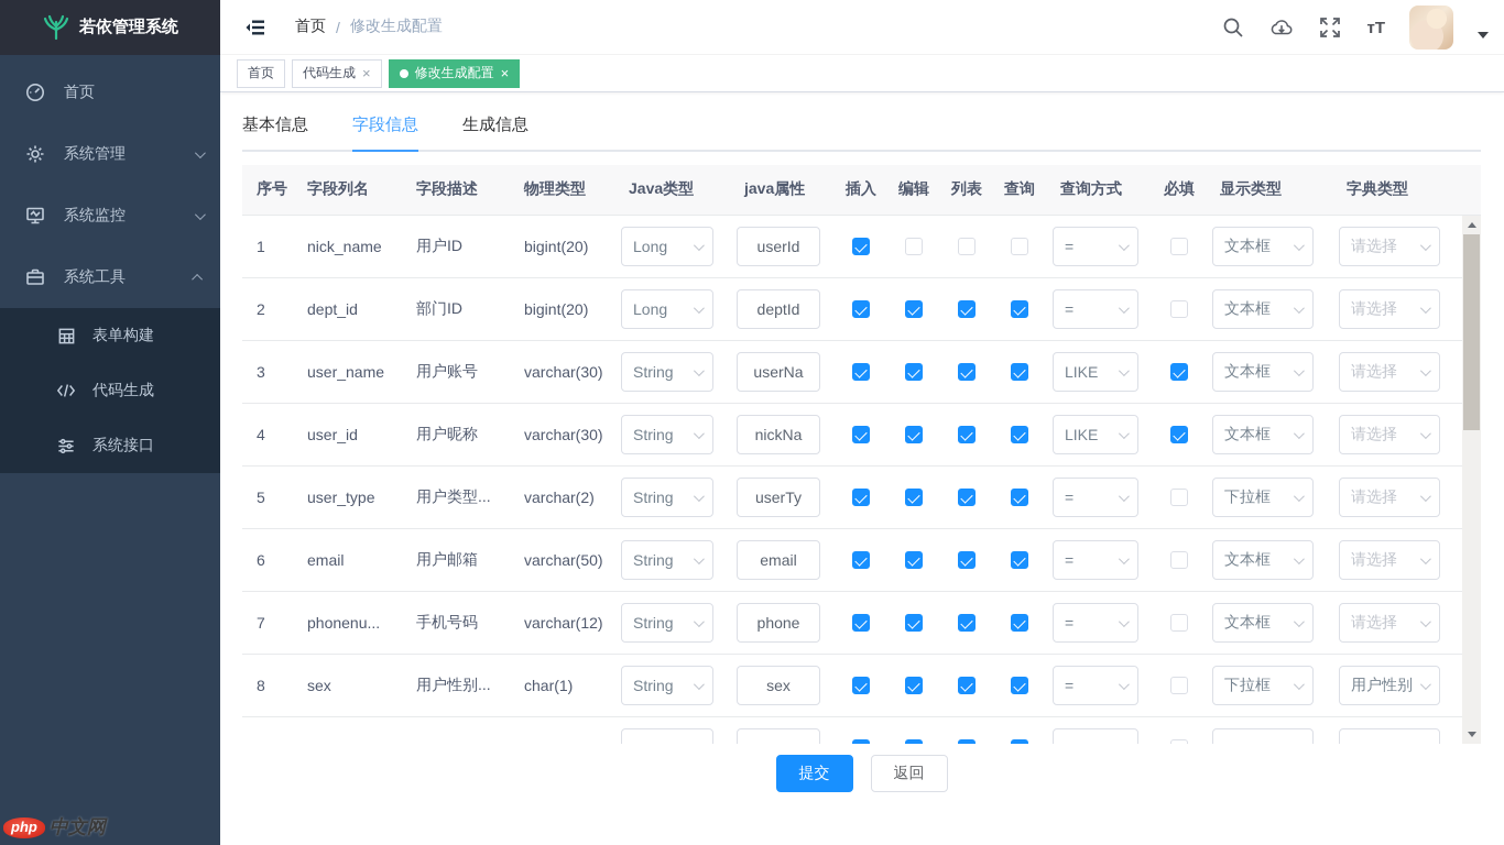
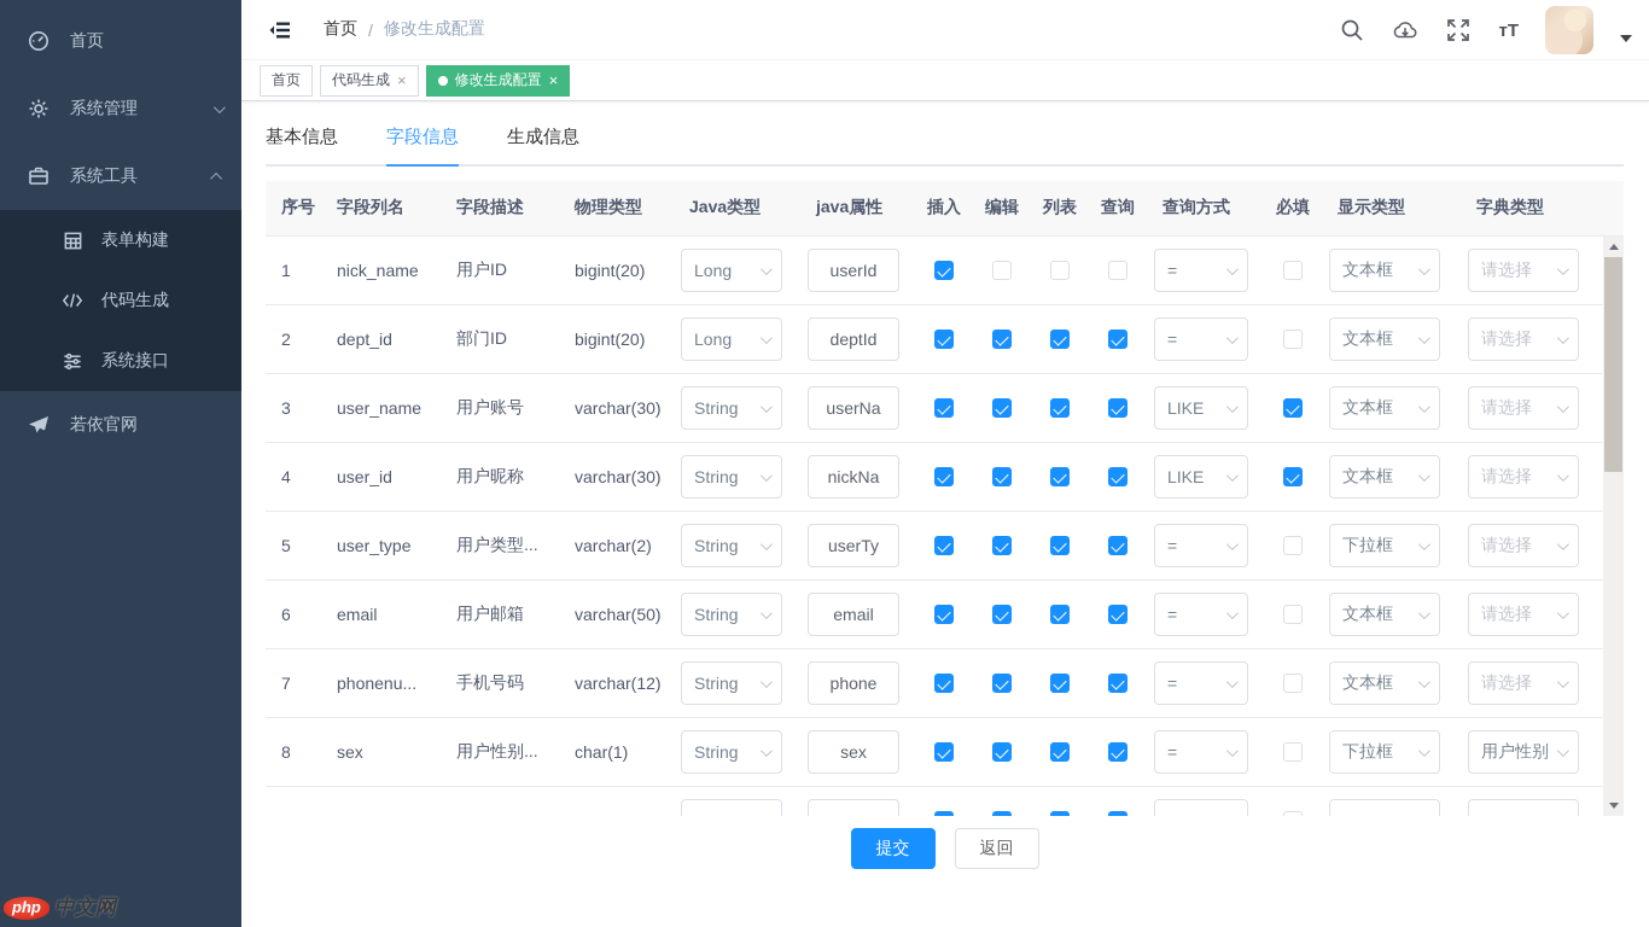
- 若依管理系统
  首页
  系统管理
- 系统监控
  系统工具
  表单构建
  代码生成
  系统接口
+ 若依官网
  首页
  /
  修改生成配置
  ᴛT
  首页
  代码生成
  ×
  修改生成配置
  ×
  基本信息
  字段信息
  生成信息
  序号
  字段列名
  字段描述
  物理类型
  Java类型
  java属性
  插入
  编辑
  列表
  查询
  查询方式
  必填
  显示类型
  字典类型
  1
  nick_name
  用户ID
  bigint(20)
  Long
  userId
  =
  文本框
  请选择
  2
  dept_id
  部门ID
  bigint(20)
  Long
  deptId
  =
  文本框
  请选择
  3
  user_name
  用户账号
  varchar(30)
  String
  userNa
  LIKE
  文本框
  请选择
  4
  user_id
  用户昵称
  varchar(30)
  String
  nickNa
  LIKE
  文本框
  请选择
  5
  user_type
  用户类型...
  varchar(2)
  String
  userTy
  =
  下拉框
  请选择
  6
  email
  用户邮箱
  varchar(50)
  String
  email
  =
  文本框
  请选择
  7
  phonenu...
  手机号码
  varchar(12)
  String
  phone
  =
  文本框
  请选择
  8
  sex
  用户性别...
  char(1)
  String
  sex
  =
  下拉框
  用户性别
  提交
  返回
  php
  中文网
